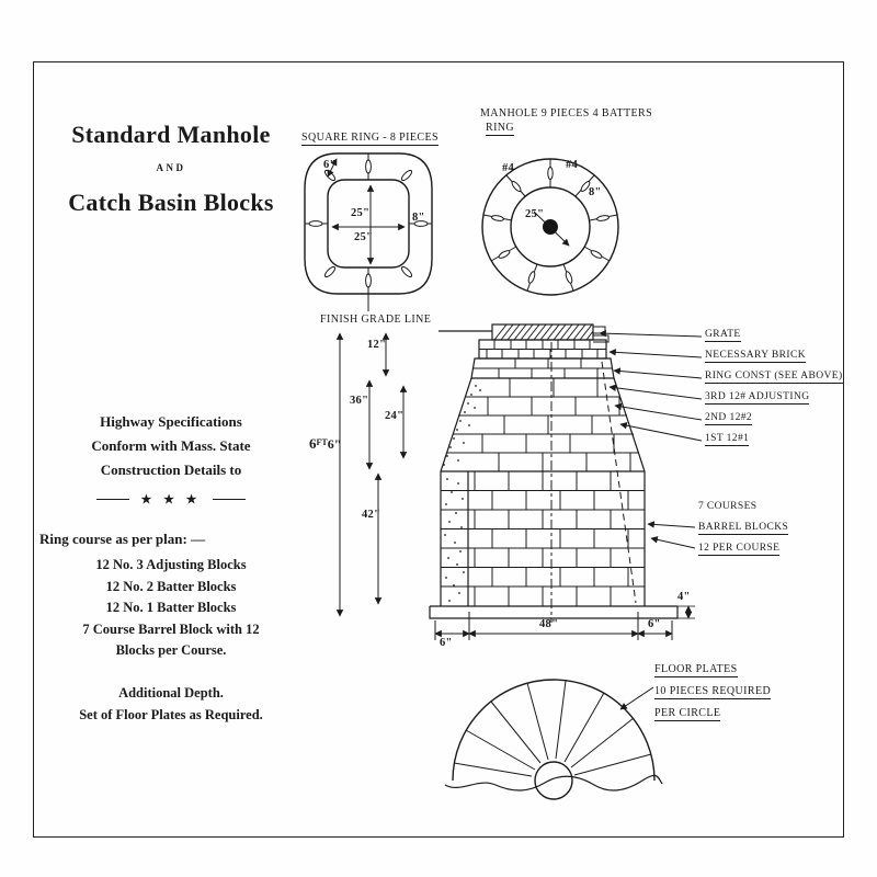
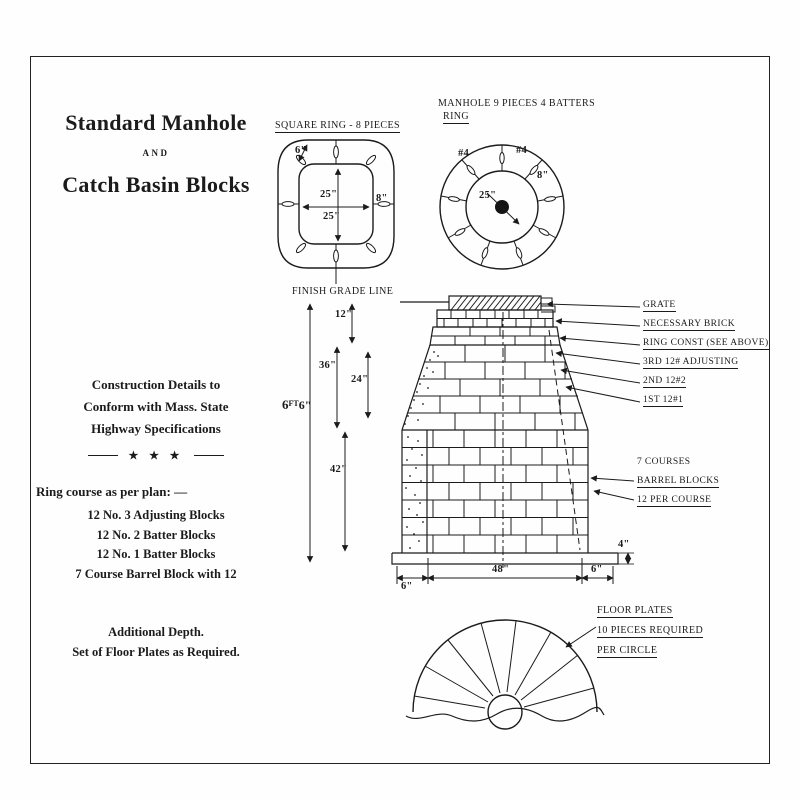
  Standard Manhole
  AND
  Catch Basin Blocks
- Highway Specifications
+ Construction Details to
  Conform with Mass. State
- Construction Details to
+ Highway Specifications
  ★ ★ ★
  Ring course as per plan: —
  12 No. 3 Adjusting Blocks
  12 No. 2 Batter Blocks
  12 No. 1 Batter Blocks
  7 Course Barrel Block with 12
- Blocks per Course.
  Additional Depth.
  Set of Floor Plates as Required.
  SQUARE RING - 8 PIECES
  25"
  25"
  6"
  8"
  MANHOLE 9 PIECES 4 BATTERS
  RING
  #4
  #4
  8"
  25"
  FINISH GRADE LINE
  12"
  36"
  24"
  6FT6"
  42"
  6"
  48"
  6"
  4"
  GRATE
  NECESSARY BRICK
  RING CONST (SEE ABOVE)
  3RD 12# ADJUSTING
  2ND 12#2
  1ST 12#1
  7 COURSES
  BARREL BLOCKS
  12 PER COURSE
  FLOOR PLATES
  10 PIECES REQUIRED
  PER CIRCLE
